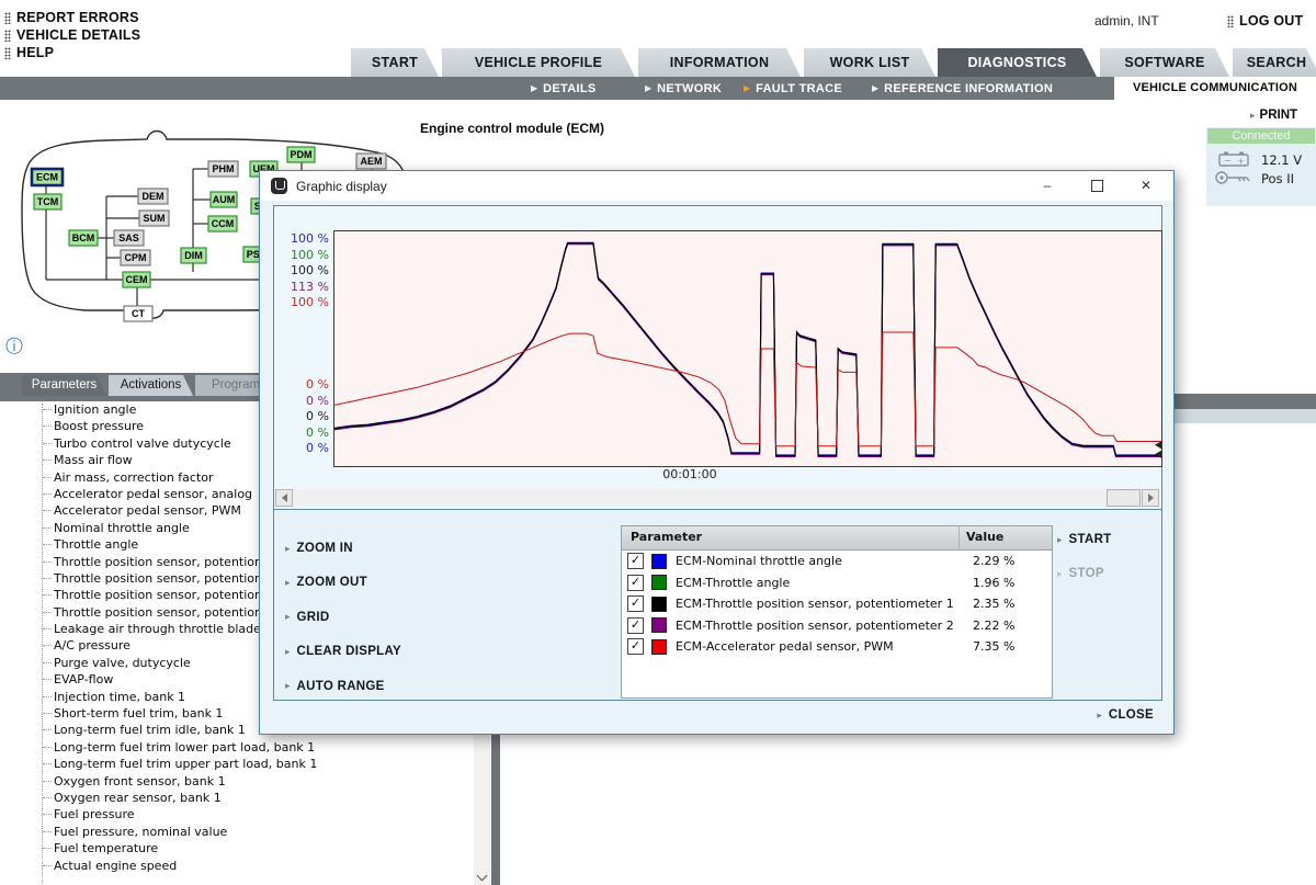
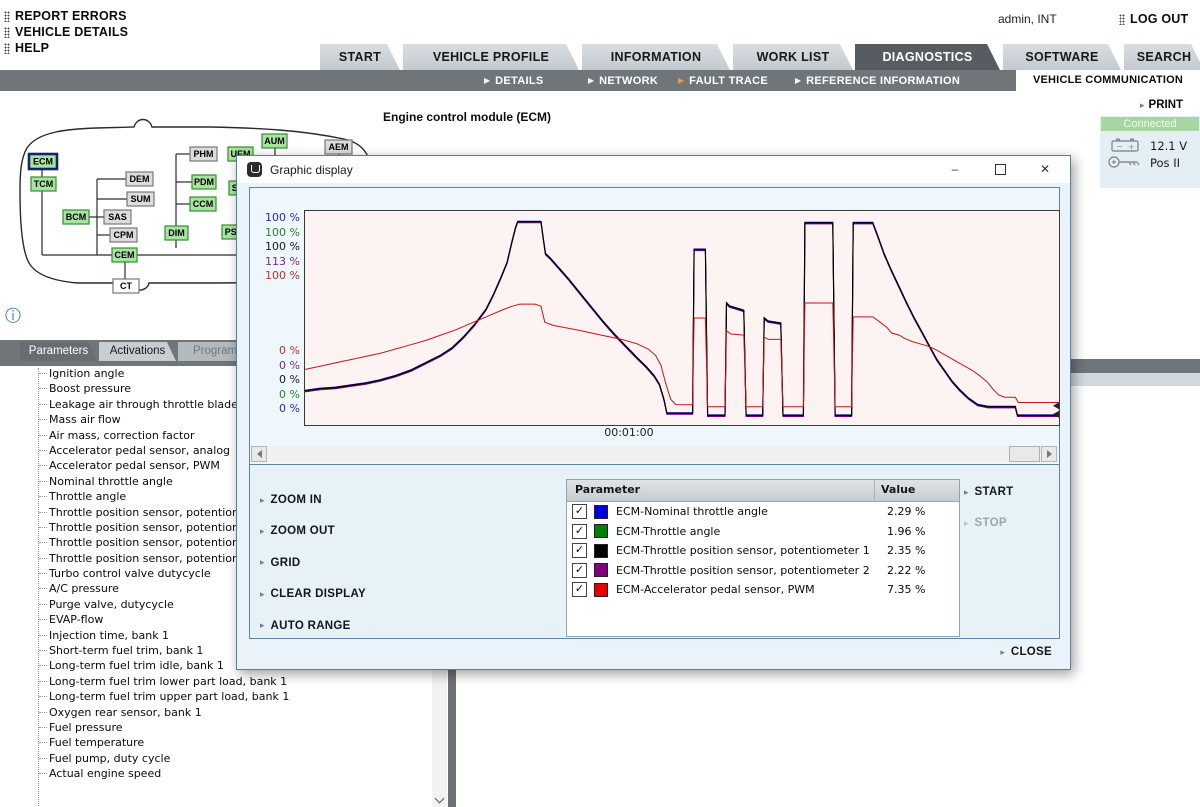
  REPORT ERRORS
  VEHICLE DETAILS
  HELP
  admin, INT
  LOG OUT
  START
  VEHICLE PROFILE
  INFORMATION
  WORK LIST
  DIAGNOSTICS
  SOFTWARE
  SEARCH
  ▶
  DETAILS
  ▶
  NETWORK
  ▶
  FAULT TRACE
  ▶
  REFERENCE INFORMATION
  VEHICLE COMMUNICATION
  ▸
  PRINT
  Connected
  −
  +
  12.1 V
  Pos II
  Engine control module (ECM)
  ECM
  TCM
  DEM
  SUM
  BCM
  SAS
  CPM
  CEM
  CT
  PHM
- AUM
+ PDM
  CCM
  DIM
- PDM
+ AUM
  AEM
  ⓘ
  Parameters
  Activations
  Program
  Ignition angle
  Boost pressure
- Turbo control valve dutycycle
+ Leakage air through throttle blade
  Mass air flow
  Air mass, correction factor
  Accelerator pedal sensor, analog
  Accelerator pedal sensor, PWM
  Nominal throttle angle
  Throttle angle
  Throttle position sensor, potentio
  Throttle position sensor, potentio
  Throttle position sensor, potentio
  Throttle position sensor, potentio
- Leakage air through throttle blade
+ Turbo control valve dutycycle
  A/C pressure
  Purge valve, dutycycle
  EVAP-flow
  Injection time, bank 1
  Short-term fuel trim, bank 1
  Long-term fuel trim idle, bank 1
  Long-term fuel trim lower part load, bank 1
  Long-term fuel trim upper part load, bank 1
- Oxygen front sensor, bank 1
  Oxygen rear sensor, bank 1
  Fuel pressure
- Fuel pressure, nominal value
  Fuel temperature
+ Fuel pump, duty cycle
  Actual engine speed
  Graphic display
  –
  ✕
  100 %
  100 %
  100 %
  113 %
  100 %
  0 %
  0 %
  0 %
  0 %
  0 %
  00:01:00
  ▸
  ZOOM IN
  ▸
  ZOOM OUT
  ▸
  GRID
  ▸
  CLEAR DISPLAY
  ▸
  AUTO RANGE
  Parameter
  Value
  ✓
  ECM-Nominal throttle angle
  2.29 %
  ✓
  ECM-Throttle angle
  1.96 %
  ✓
  ECM-Throttle position sensor, potentiometer 1
  2.35 %
  ✓
  ECM-Throttle position sensor, potentiometer 2
  2.22 %
  ✓
  ECM-Accelerator pedal sensor, PWM
  7.35 %
  ▸
  START
  ▸
  STOP
  ▸
  CLOSE
